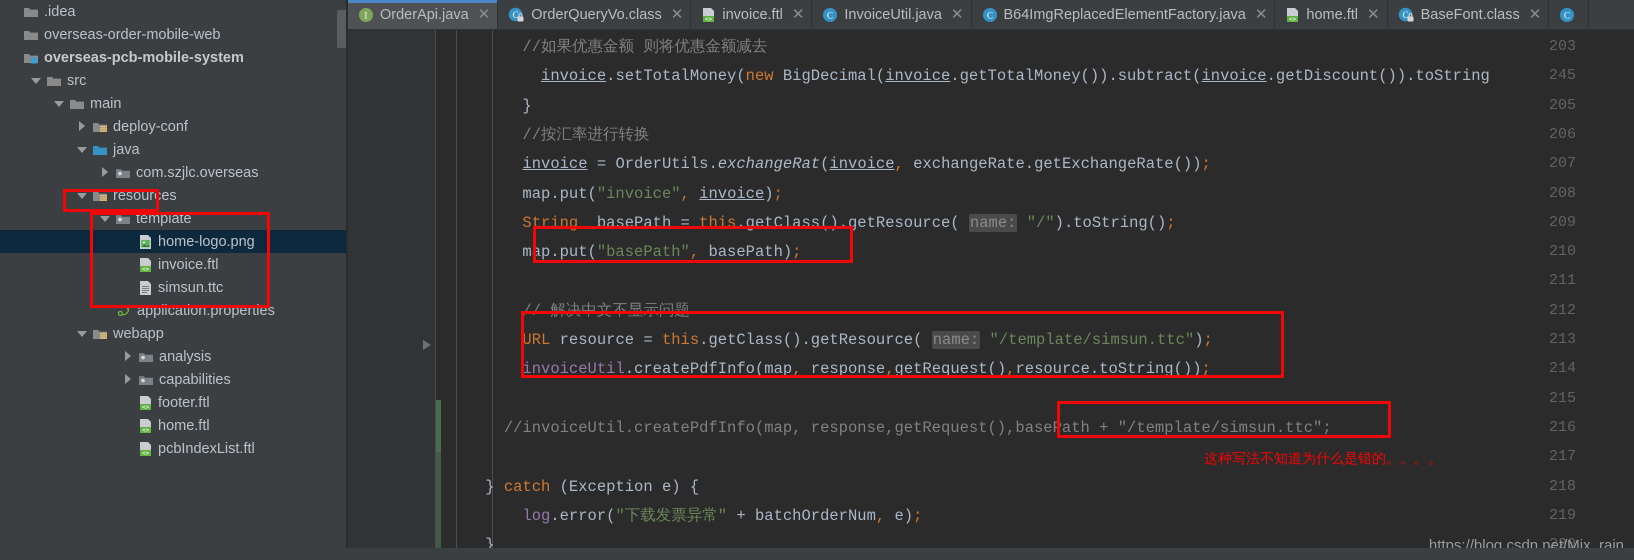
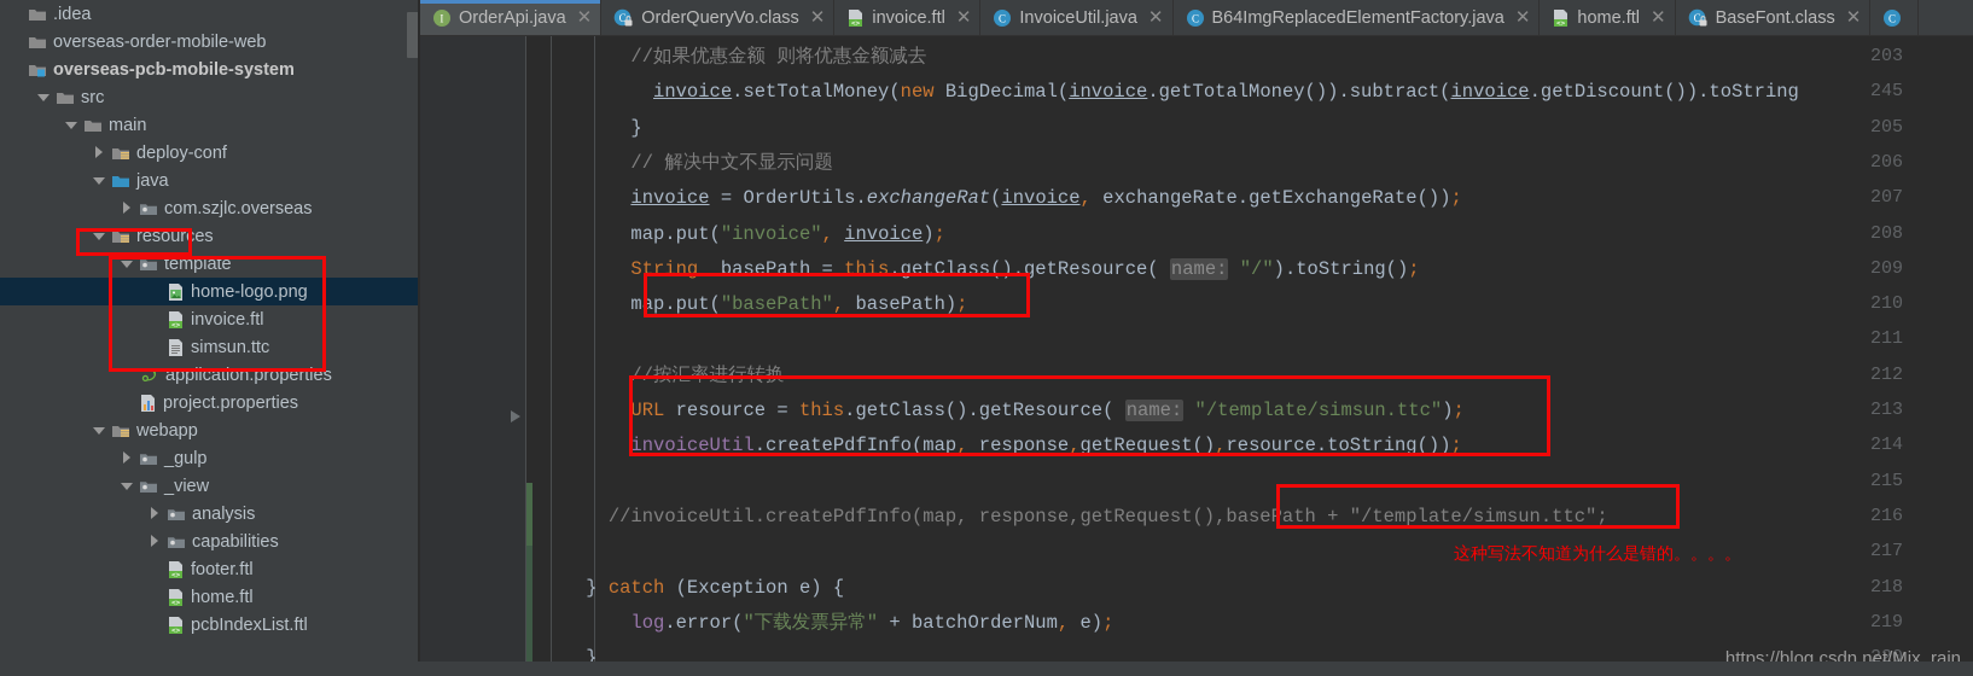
  .idea
  overseas-order-mobile-web
  overseas-pcb-mobile-system
  src
  main
  deploy-conf
  java
  com.szjlc.overseas
  resources
  template
  home-logo.png
  invoice.ftl
  simsun.ttc
  application.properties
+ project.properties
  webapp
+ _gulp
+ _view
  analysis
  capabilities
  footer.ftl
  home.ftl
  pcbIndexList.ftl
  I
  OrderApi.java
  ✕
  C
  OrderQueryVo.class
  ✕
  invoice.ftl
  ✕
  C
  InvoiceUtil.java
  ✕
  C
  B64ImgReplacedElementFactory.java
  ✕
  home.ftl
  ✕
  C
  BaseFont.class
  ✕
  C
  203
  245
  205
  206
  207
  208
  209
  210
  211
  212
  213
  214
  215
  216
  217
  218
  219
  220
  //如果优惠金额 则将优惠金额减去
  invoice.setTotalMoney(new BigDecimal(invoice.getTotalMoney()).subtract(invoice.getDiscount()).toString
  }
- //按汇率进行转换
+ // 解决中文不显示问题
  invoice = OrderUtils.exchangeRat(invoice, exchangeRate.getExchangeRate());
  map.put("invoice", invoice);
  String basePath = this.getClass().getResource( name: "/").toString();
  map.put("basePath", basePath);
- // 解决中文不显示问题
+ //按汇率进行转换
  URL resource = this.getClass().getResource( name: "/template/simsun.ttc");
  invoiceUtil.createPdfInfo(map, response,getRequest(),resource.toString());
  //invoiceUtil.createPdfInfo(map, response,getRequest(),basePath + "/template/simsun.ttc";
  } catch (Exception e) {
  log.error("下载发票异常" + batchOrderNum, e);
  }
  这种写法不知道为什么是错的。。。。
  https://blog.csdn.net/Mix_rain
